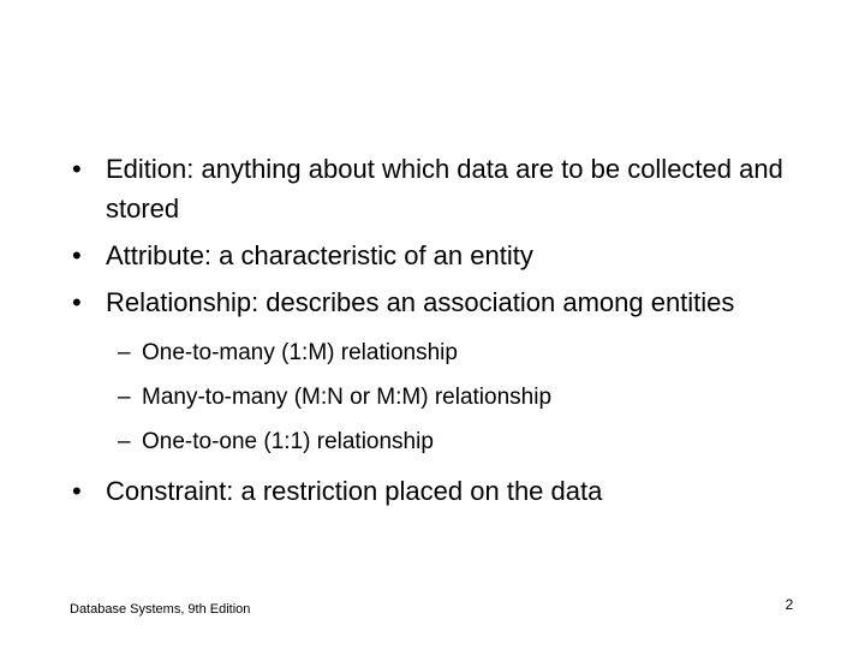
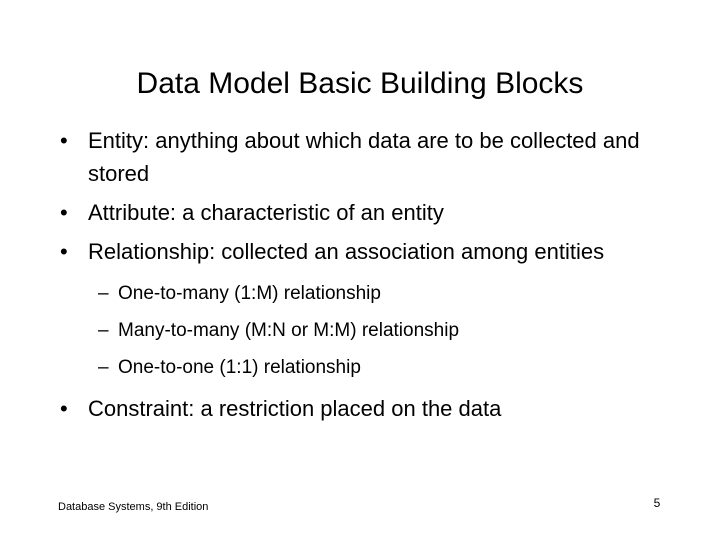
+ Data Model Basic Building Blocks
  •
- Edition: anything about which data are to be collected and stored
+ Entity: anything about which data are to be collected and stored
  •
  Attribute: a characteristic of an entity
  •
- Relationship: describes an association among entities
+ Relationship: collected an association among entities
  –
  One-to-many (1:M) relationship
  –
  Many-to-many (M:N or M:M) relationship
  –
  One-to-one (1:1) relationship
  •
  Constraint: a restriction placed on the data
  Database Systems, 9th Edition
- 2
+ 5
